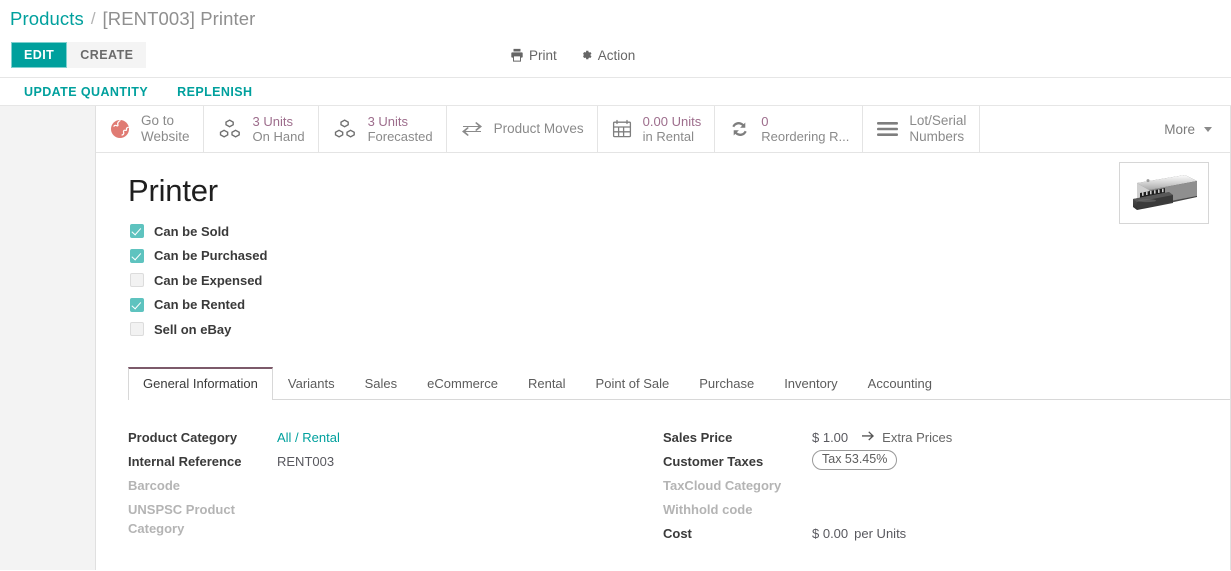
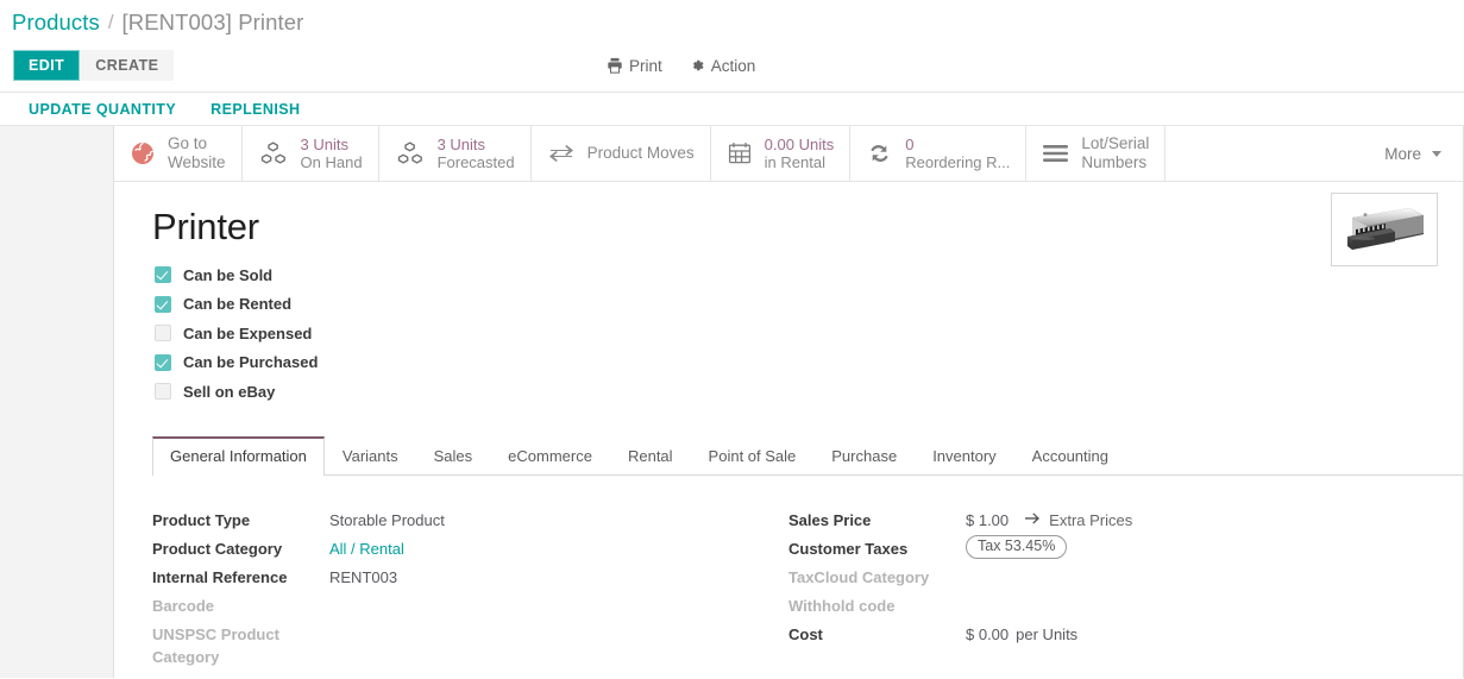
  Products
  /
  [RENT003] Printer
  EDIT
  CREATE
  Print
  Action
  UPDATE QUANTITY
  REPLENISH
  Go to
  Website
  3 Units
  On Hand
  3 Units
  Forecasted
  Product Moves
  0.00 Units
  in Rental
  0
  Reordering R...
  Lot/Serial
  Numbers
  More
  Printer
  Can be Sold
- Can be Purchased
+ Can be Rented
  Can be Expensed
- Can be Rented
+ Can be Purchased
  Sell on eBay
  General Information
  Variants
  Sales
  eCommerce
  Rental
  Point of Sale
  Purchase
  Inventory
  Accounting
+ Product Type
+ Storable Product
  Product Category
  All / Rental
  Internal Reference
  RENT003
  Barcode
  UNSPSC Product Category
  Sales Price
  $ 1.00
  Extra Prices
  Customer Taxes
  Tax 53.45%
  TaxCloud Category
  Withhold code
  Cost
  $ 0.00
  per Units
